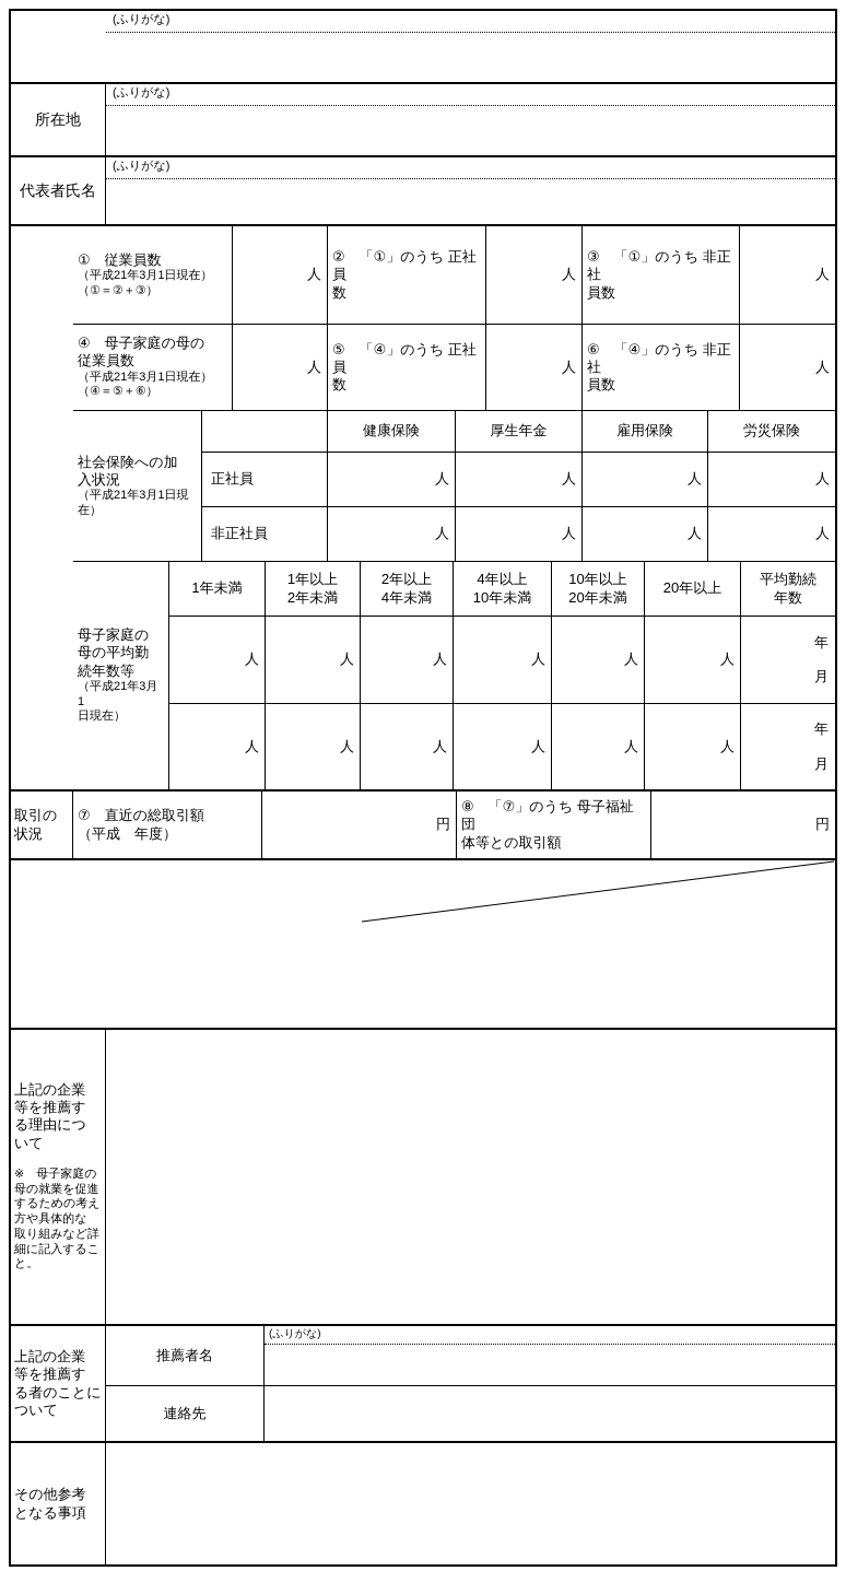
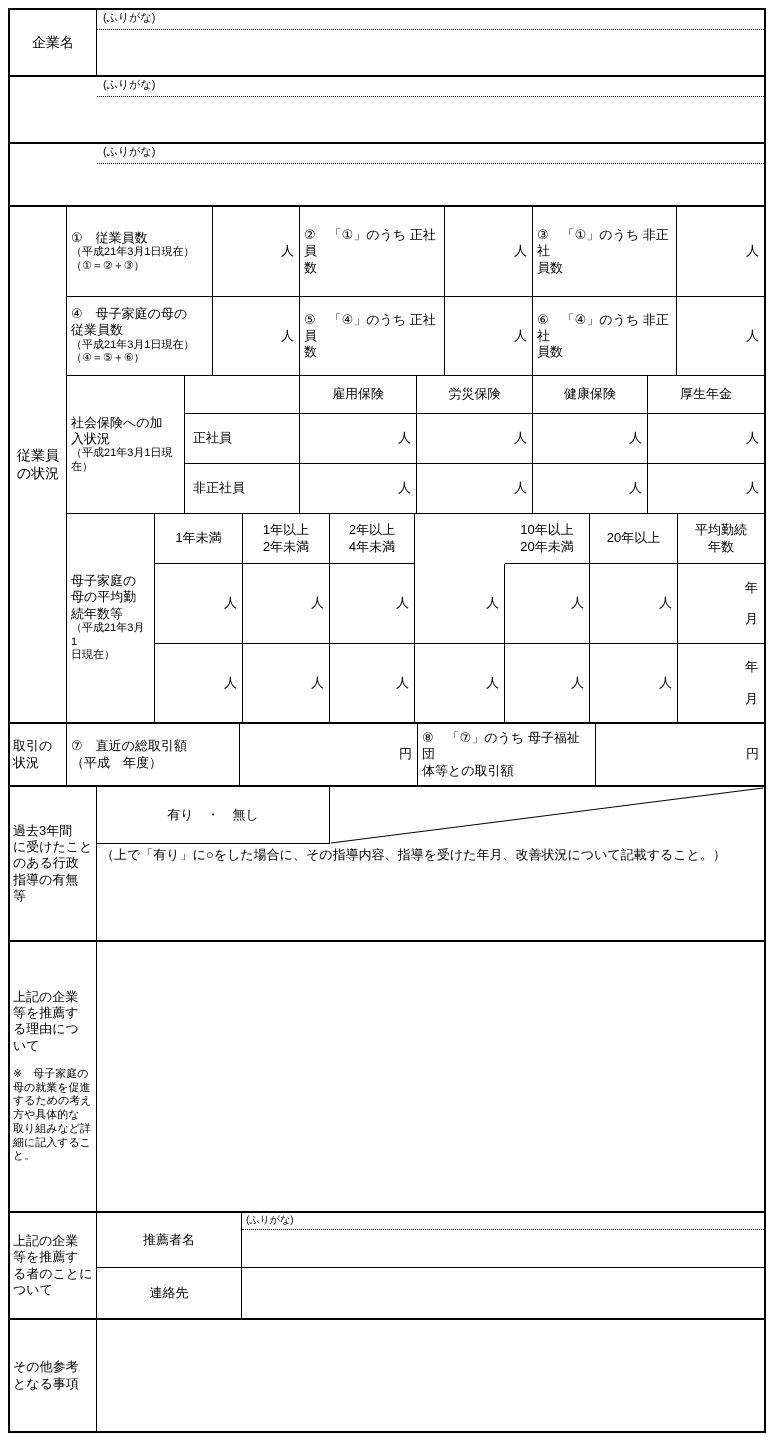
+ 企業名
  (ふりがな)
- 所在地
  (ふりがな)
- 代表者氏名
  (ふりがな)
+ 従業員
+ の状況
  ① 従業員数
  （平成21年3月1日現在）
  （①＝②＋③）
  人
  ② 「①」のうち 正社員
  数
  人
  ③ 「①」のうち 非正社
  員数
  人
  ④ 母子家庭の母の
  従業員数
  （平成21年3月1日現在）
  （④＝⑤＋⑥）
  人
  ⑤ 「④」のうち 正社員
  数
  人
  ⑥ 「④」のうち 非正社
  員数
  人
  社会保険への加
  入状況
  （平成21年3月1日現
  在）
  正社員
  非正社員
- 健康保険
+ 雇用保険
- 厚生年金
+ 労災保険
- 雇用保険
+ 健康保険
- 労災保険
+ 厚生年金
  人
  人
  人
  人
  人
  人
  人
  人
  母子家庭の
  母の平均勤
  続年数等
  （平成21年3月1
  日現在）
  1年未満
  1年以上
  2年未満
  2年以上
  4年未満
- 4年以上
- 10年未満
  10年以上
  20年未満
  20年以上
  平均勤続
  年数
  人
  人
  人
  人
  人
  人
  年
  月
  人
  人
  人
  人
  人
  人
  年
  月
  取引の
  状況
  ⑦ 直近の総取引額
  （平成 年度）
  円
  ⑧ 「⑦」のうち 母子福祉団
  体等との取引額
  円
+ 過去3年間
+ に受けたこと
+ のある行政
+ 指導の有無
+ 等
+ 有り ・ 無し
+ （上で「有り」に○をした場合に、その指導内容、指導を受けた年月、改善状況について記載すること。）
  上記の企業
  等を推薦す
  る理由につ
  いて
  ※ 母子家庭の
  母の就業を促進
  するための考え
  方や具体的な
  取り組みなど詳
  細に記入するこ
  と。
  上記の企業
  等を推薦す
  る者のことに
  ついて
  推薦者名
  (ふりがな)
  連絡先
  その他参考
  となる事項
